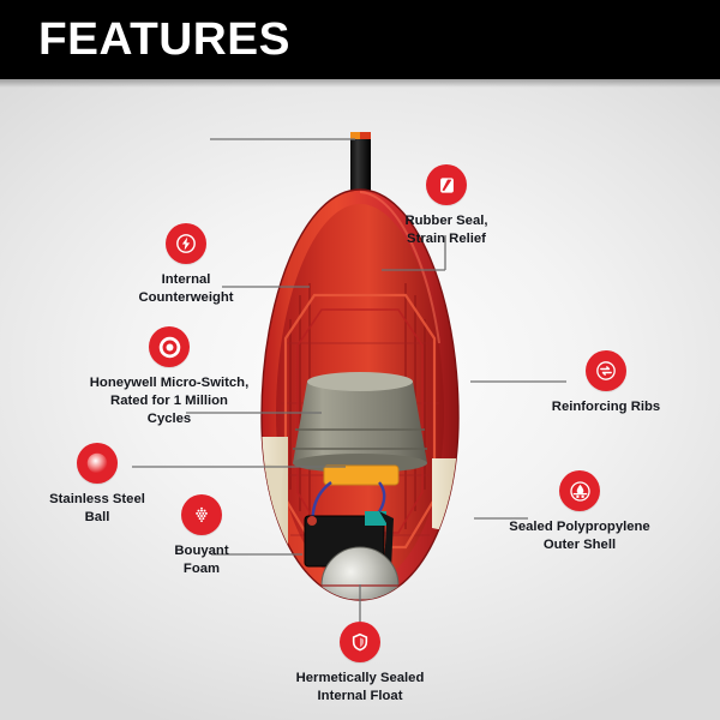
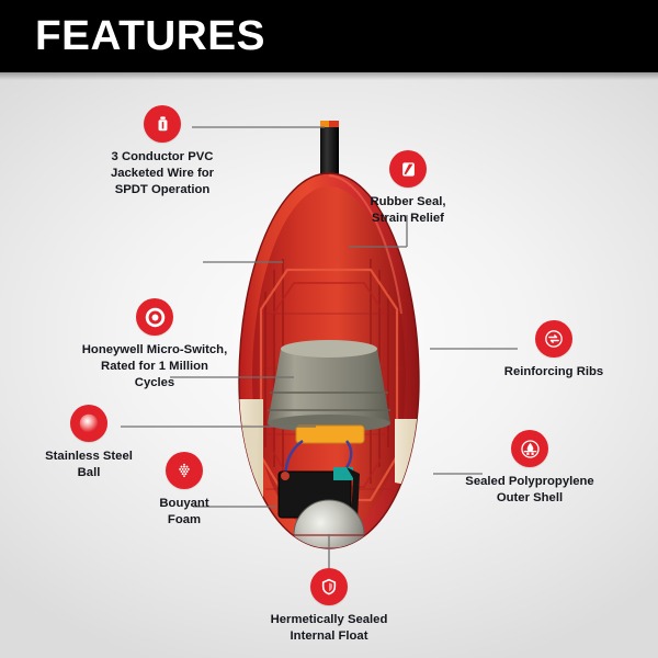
  FEATURES
+ 3 Conductor PVC
+ Jacketed Wire for
+ SPDT Operation
  Rubber Seal,
  Strain Relief
- Internal
- Counterweight
  Honeywell Micro-Switch,
  Rated for 1 Million
  Cycles
  Reinforcing Ribs
  Stainless Steel
  Ball
  Bouyant
  Foam
  Sealed Polypropylene
  Outer Shell
  Hermetically Sealed
  Internal Float
